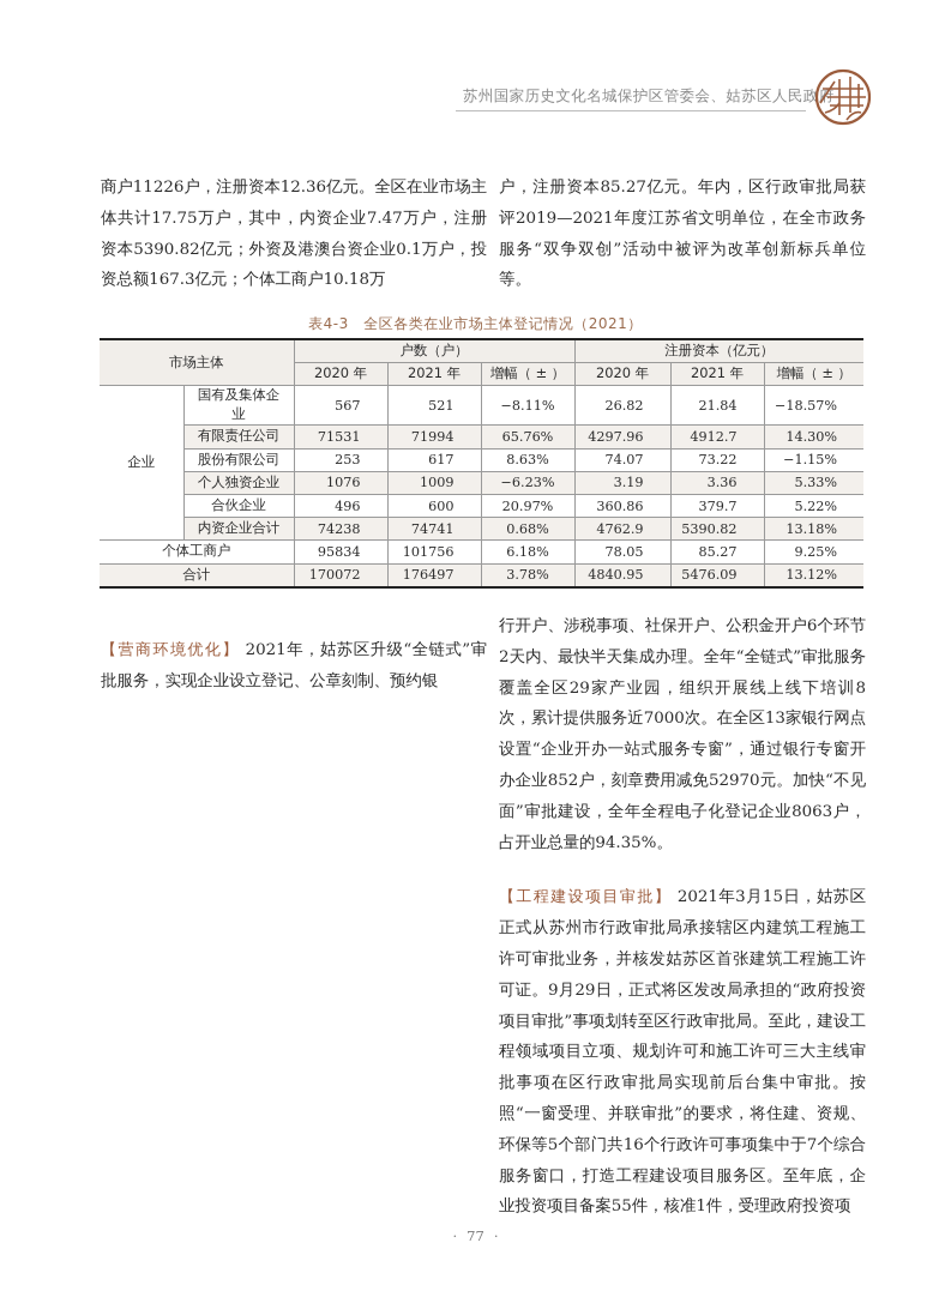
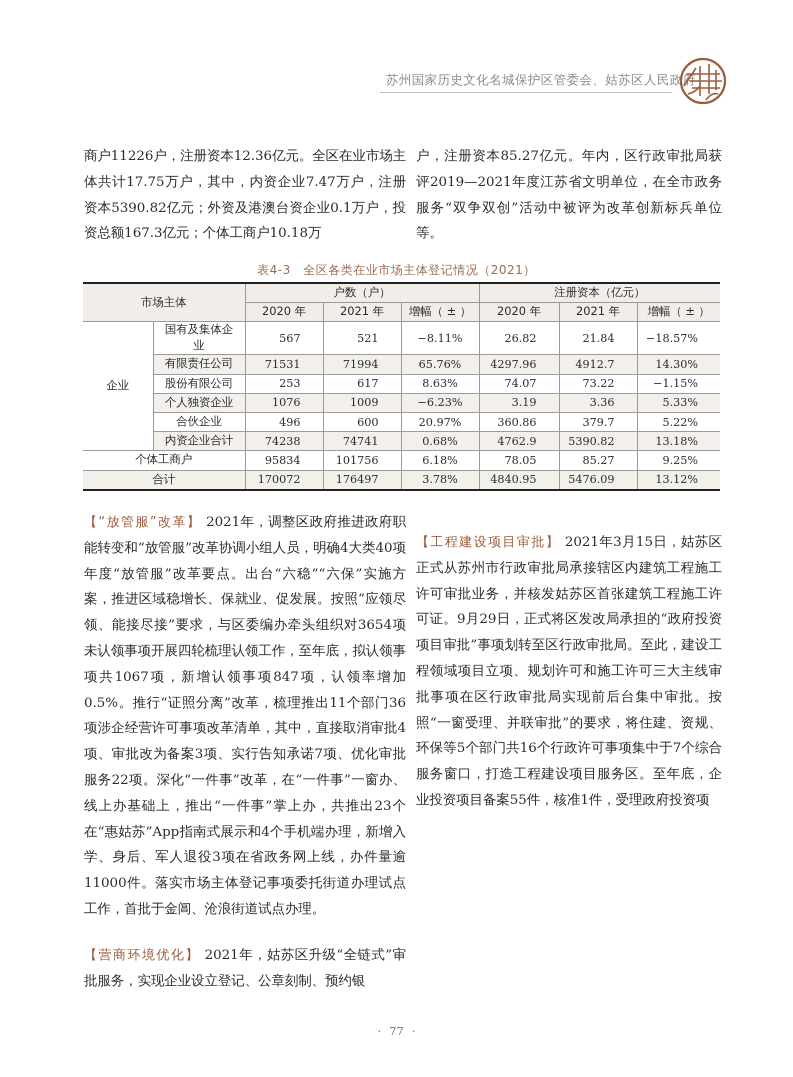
  苏州国家历史文化名城保护区管委会、姑苏区人民政
  商户11226户，注册资本12.36亿元。全区在业市场主体共计17.75万户，其中，内资企业7.47万户，注册资本5390.82亿元；外资及港澳台资企业0.1万户，投资总额167.3亿元；个体工商户10.18万
  户，注册资本85.27亿元。年内，区行政审批局获评2019—2021年度江苏省文明单位，在全市政务服务“双争双创”活动中被评为改革创新标兵单位等。
  表4-3 全区各类在业市场主体登记情况（2021）
  市场主体	户数（户）	注册资本（亿元）
  2020 年	2021 年	增幅（ ± ）	2020 年	2021 年	增幅（ ± ）
  企业	国有及集体企业	567	521	−8.11%	26.82	21.84	−18.57%
  有限责任公司	71531	71994	65.76%	4297.96	4912.7	14.30%
  股份有限公司	253	617	8.63%	74.07	73.22	−1.15%
  个人独资企业	1076	1009	−6.23%	3.19	3.36	5.33%
  合伙企业	496	600	20.97%	360.86	379.7	5.22%
  内资企业合计	74238	74741	0.68%	4762.9	5390.82	13.18%
  个体工商户	95834	101756	6.18%	78.05	85.27	9.25%
  合计	170072	176497	3.78%	4840.95	5476.09	13.12%
+ 【“放管服”改革】 2021年，调整区政府推进政府职能转变和“放管服”改革协调小组人员，明确4大类40项年度“放管服”改革要点。出台“六稳”“六保”实施方案，推进区域稳增长、保就业、促发展。按照“应领尽领、能接尽接”要求，与区委编办牵头组织对3654项未认领事项开展四轮梳理认领工作，至年底，拟认领事项共1067项，新增认领事项847项，认领率增加0.5%。推行“证照分离”改革，梳理推出11个部门36项涉企经营许可事项改革清单，其中，直接取消审批4项、审批改为备案3项、实行告知承诺7项、优化审批服务22项。深化“一件事”改革，在“一件事”一窗办、线上办基础上，推出“一件事”掌上办，共推出23个在“惠姑苏”App指南式展示和4个手机端办理，新增入学、身后、军人退役3项在省政务网上线，办件量逾11000件。落实市场主体登记事项委托街道办理试点工作，首批于金阊、沧浪街道试点办理。
  【营商环境优化】 2021年，姑苏区升级“全链式”审批服务，实现企业设立登记、公章刻制、预约银
- 行开户、涉税事项、社保开户、公积金开户6个环节2天内、最快半天集成办理。全年“全链式”审批服务覆盖全区29家产业园，组织开展线上线下培训8次，累计提供服务近7000次。在全区13家银行网点设置“企业开办一站式服务专窗”，通过银行专窗开办企业852户，刻章费用减免52970元。加快“不见面”审批建设，全年全程电子化登记企业8063户，占开业总量的94.35%。
  【工程建设项目审批】 2021年3月15日，姑苏区正式从苏州市行政审批局承接辖区内建筑工程施工许可审批业务，并核发姑苏区首张建筑工程施工许可证。9月29日，正式将区发改局承担的“政府投资项目审批”事项划转至区行政审批局。至此，建设工程领域项目立项、规划许可和施工许可三大主线审批事项在区行政审批局实现前后台集中审批。按照“一窗受理、并联审批”的要求，将住建、资规、环保等5个部门共16个行政许可事项集中于7个综合服务窗口，打造工程建设项目服务区。至年底，企业投资项目备案55件，核准1件，受理政府投资项
  · 77 ·
